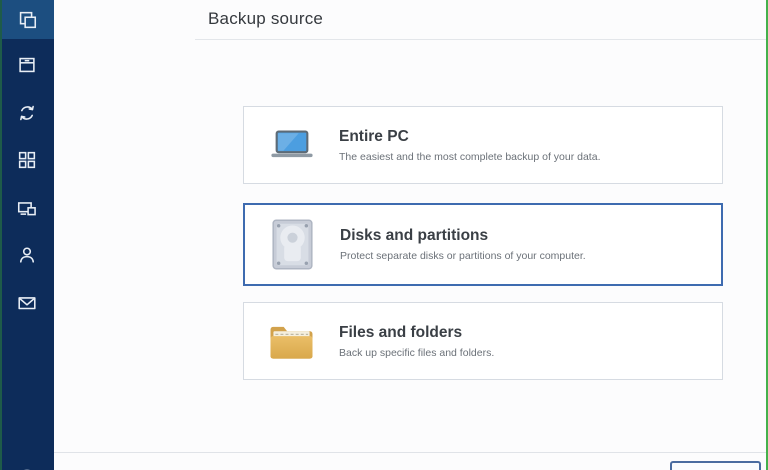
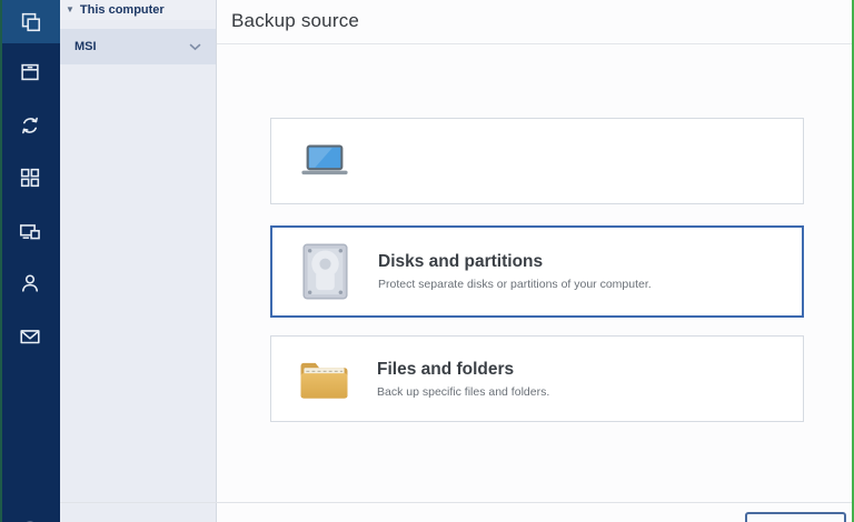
+ ▼
+ This computer
+ MSI
  Backup source
- Entire PC
- The easiest and the most complete backup of your data.
  Disks and partitions
  Protect separate disks or partitions of your computer.
  Files and folders
  Back up specific files and folders.
